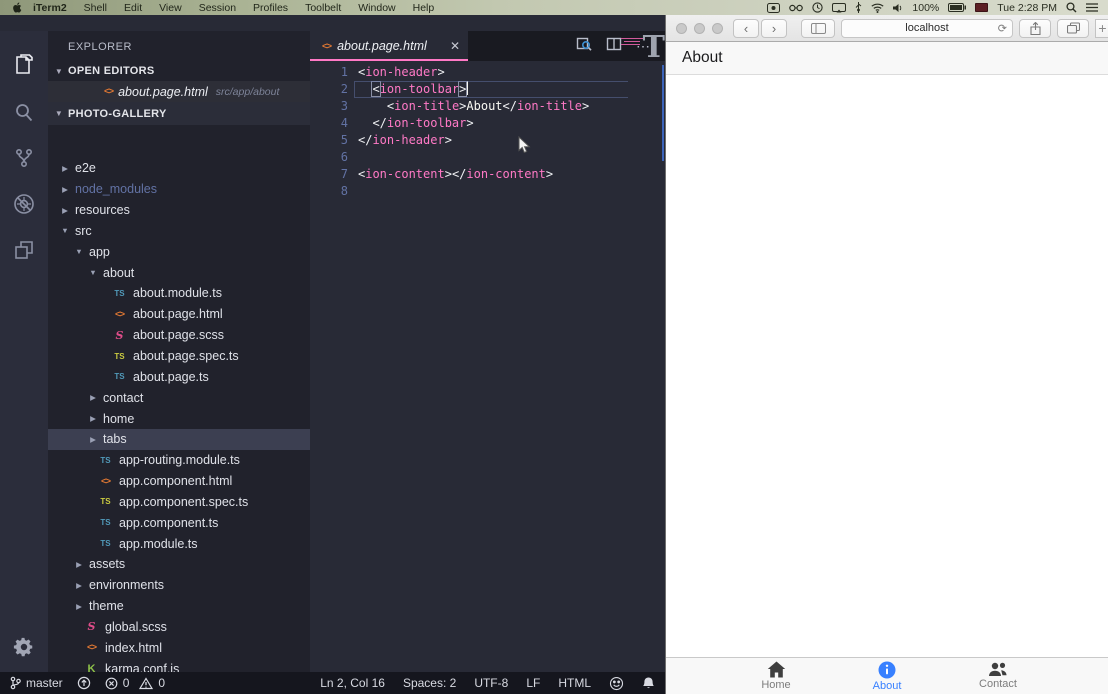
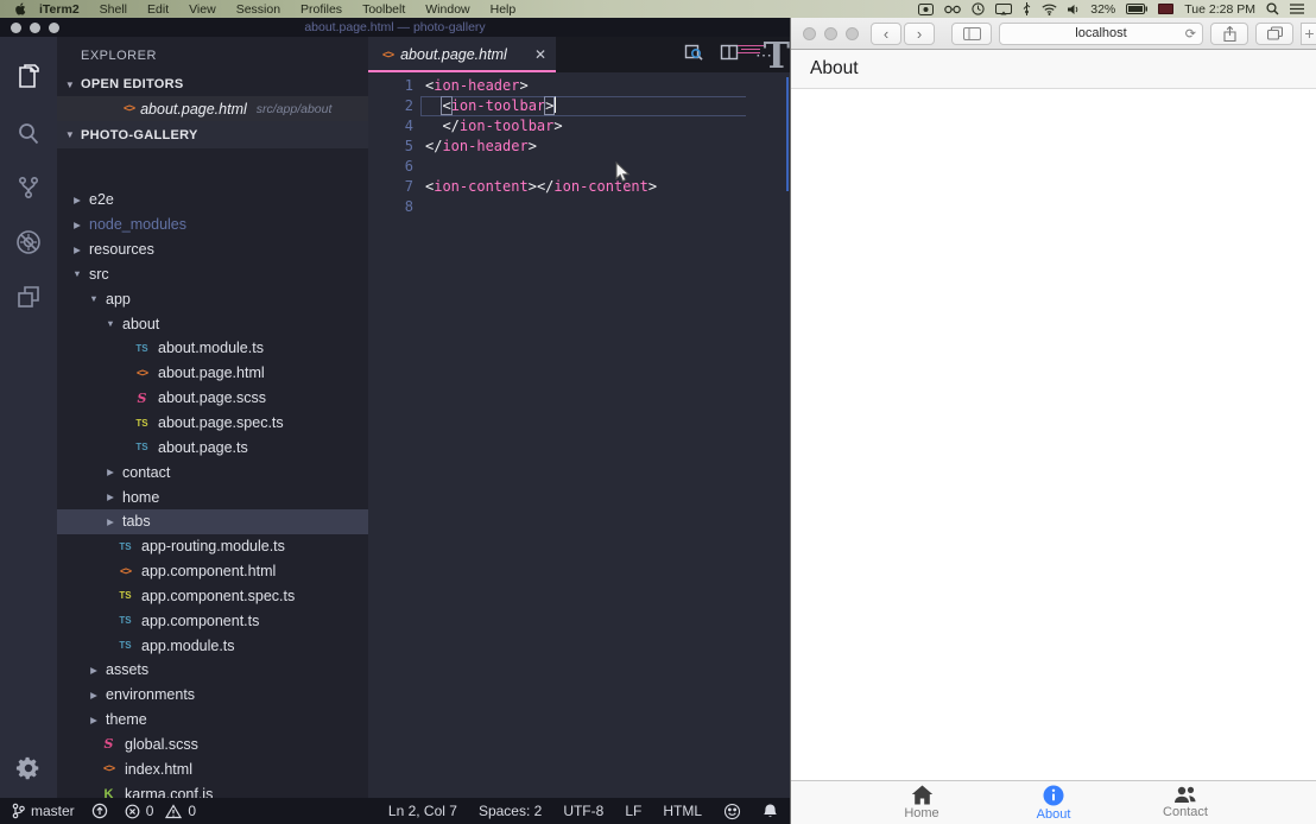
  iTerm2
  Shell
  Edit
  View
  Session
  Profiles
  Toolbelt
  Window
  Help
- 100%
+ 32%
  Tue 2:28 PM
+ about.page.html — photo-gallery
  EXPLORER
  ▼
  OPEN EDITORS
  <>
  about.page.html
  src/app/about
  ▼
  PHOTO-GALLERY
  ▶
  e2e
  ▶
  node_modules
  ▶
  resources
  ▼
  src
  ▼
  app
  ▼
  about
  TS
  about.module.ts
  <>
  about.page.html
  S
  about.page.scss
  TS
  about.page.spec.ts
  TS
  about.page.ts
  ▶
  contact
  ▶
  home
  ▶
  tabs
  TS
  app-routing.module.ts
  <>
  app.component.html
  TS
  app.component.spec.ts
  TS
  app.component.ts
  TS
  app.module.ts
  ▶
  assets
  ▶
  environments
  ▶
  theme
  S
  global.scss
  <>
  index.html
  K
  karma.conf.js
  <>
  about.page.html
  ✕
  ⋯
  1
  <ion-header>
  2
  <ion-toolbar>
- 3
- <ion-title>About</ion-title>
  4
  </ion-toolbar>
  5
  </ion-header>
  6
  7
  <ion-content></ion-content>
  8
  T
  master
  0
  0
- Ln 2, Col 16
+ Ln 2, Col 7
  Spaces: 2
  UTF-8
  LF
  HTML
  ‹
  ›
  localhost
  ⟳
  +
  About
  Home
  About
  Contact
